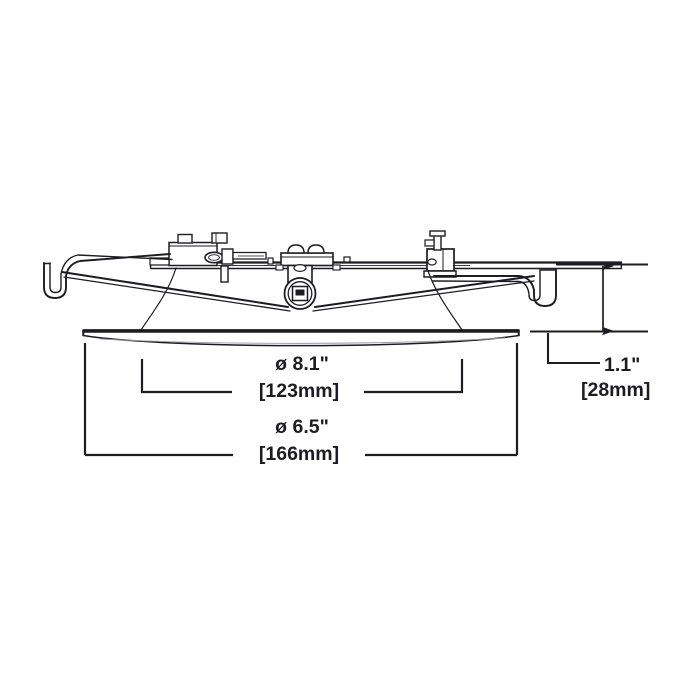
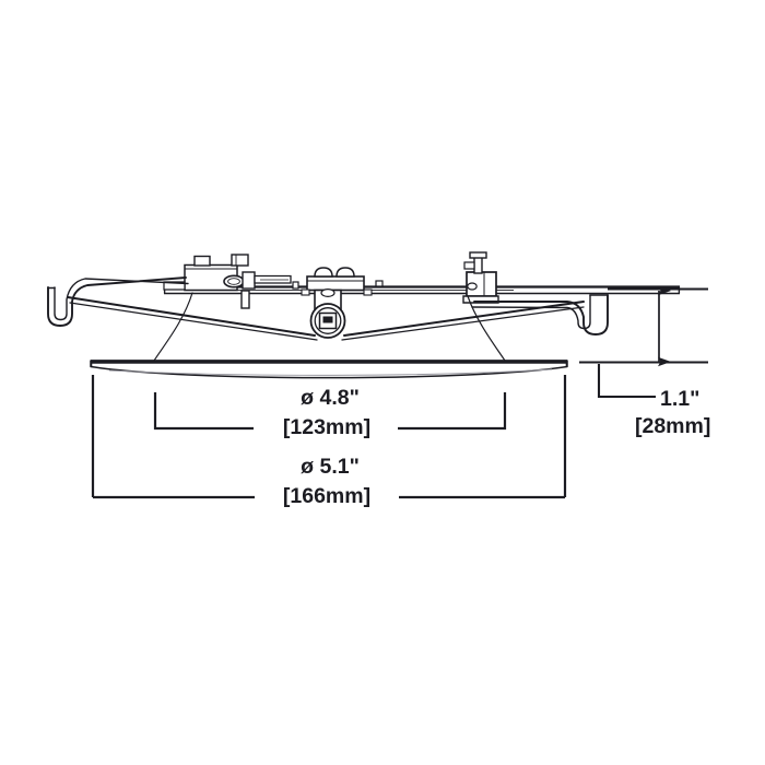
  1.1"
  [28mm]
- ø 8.1"
+ ø 4.8"
  [123mm]
- ø 6.5"
+ ø 5.1"
  [166mm]
